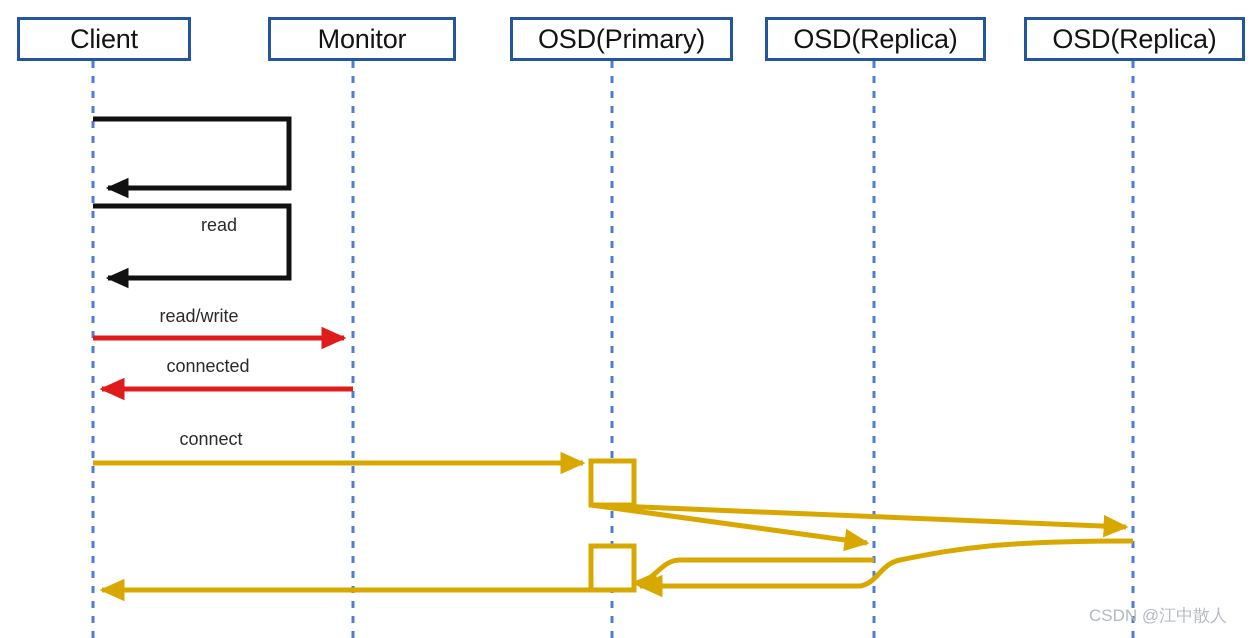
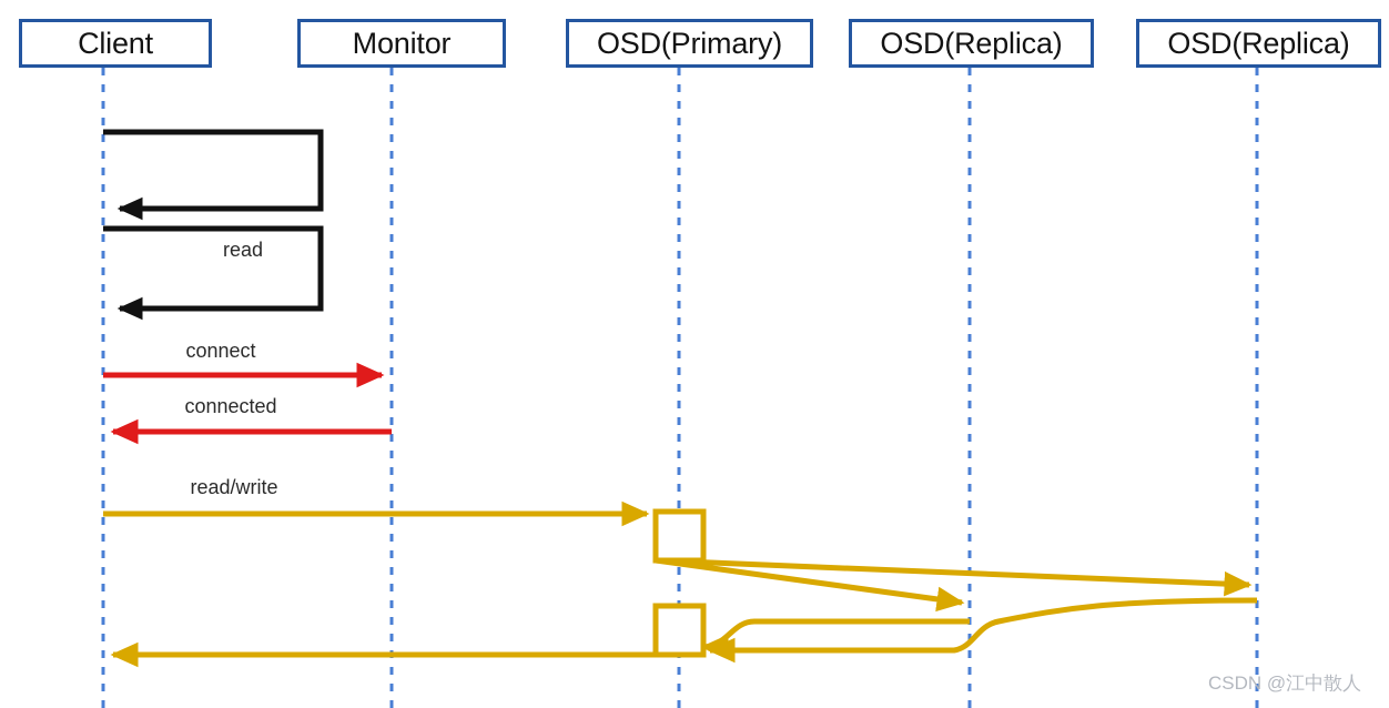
  Client
  Monitor
  OSD(Primary)
  OSD(Replica)
  OSD(Replica)
  read
- read/write
+ connect
  connected
- connect
+ read/write
  CSDN @江中散人
